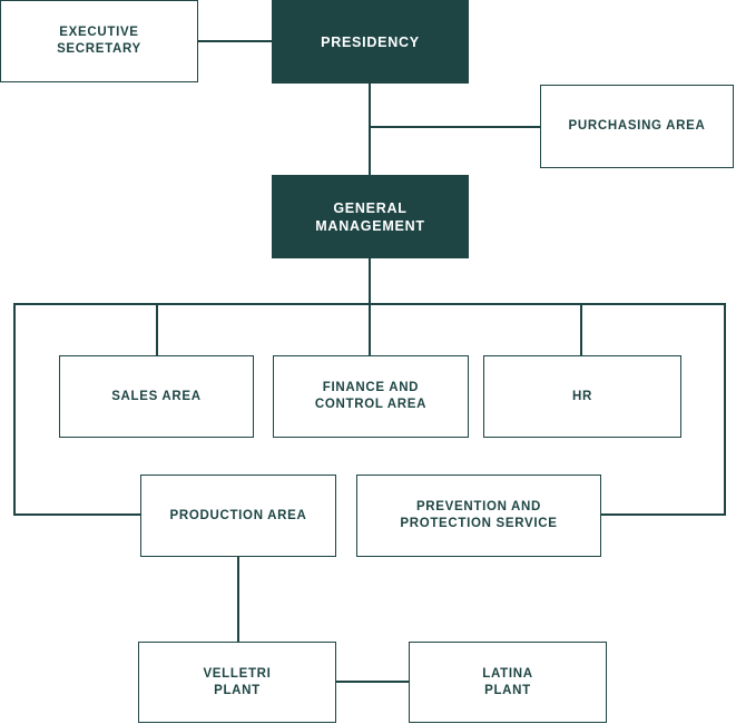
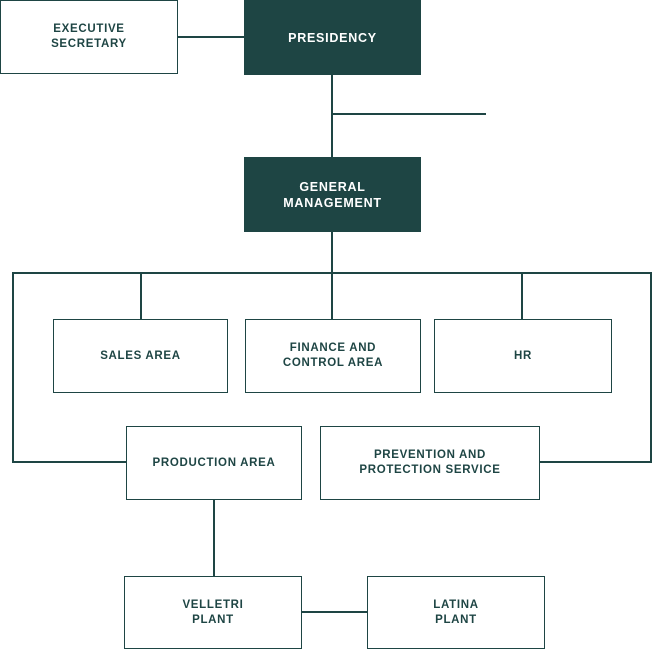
  EXECUTIVE
  SECRETARY
  PRESIDENCY
- PURCHASING AREA
  GENERAL
  MANAGEMENT
  SALES AREA
  FINANCE AND
  CONTROL AREA
  HR
  PRODUCTION AREA
  PREVENTION AND
  PROTECTION SERVICE
  VELLETRI
  PLANT
  LATINA
  PLANT
